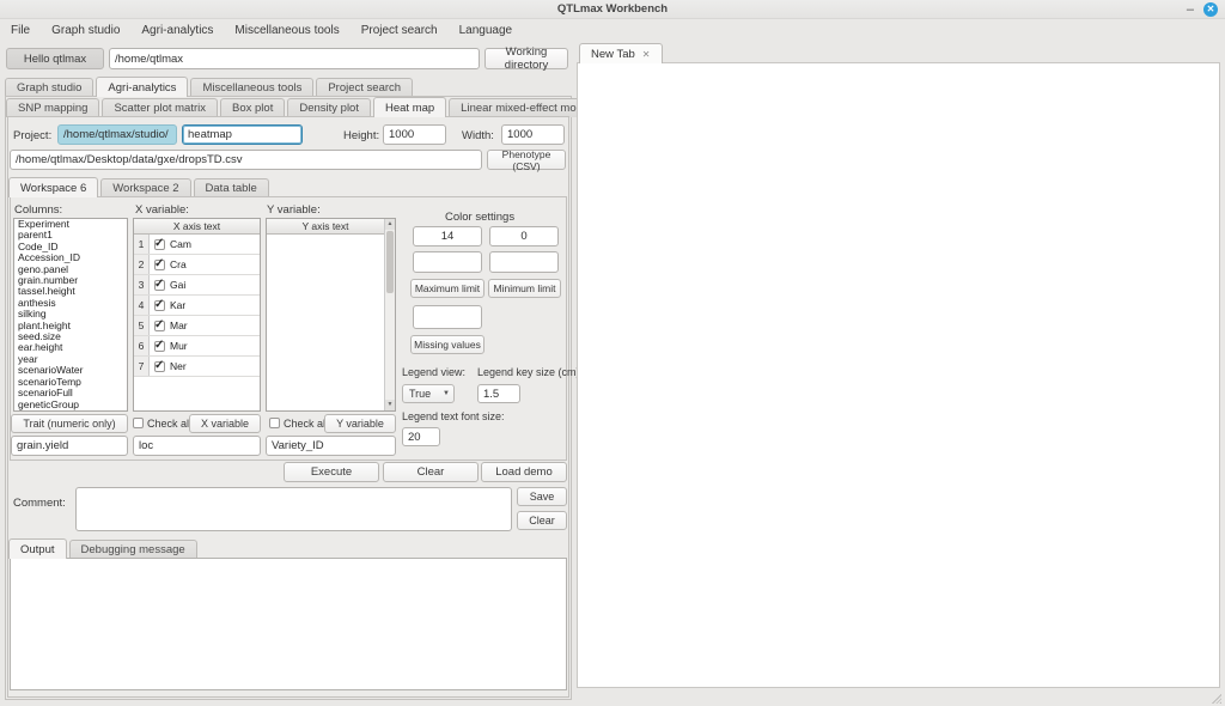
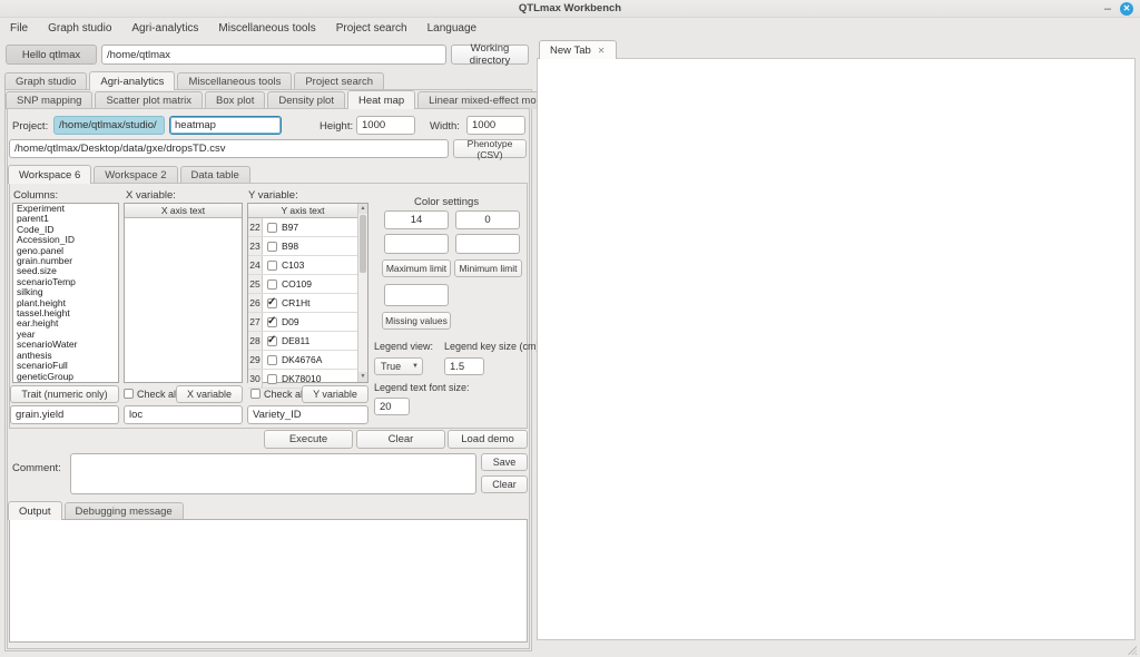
  QTLmax Workbench
  –
  ✕
  File
  Graph studio
  Agri-analytics
  Miscellaneous tools
  Project search
  Language
  Hello qtlmax
  /home/qtlmax
  Working directory
  Graph studio
  Agri-analytics
  Miscellaneous tools
  Project search
  SNP mapping
  Scatter plot matrix
  Box plot
  Density plot
  Heat map
  Linear mixed-effect mo
  Project:
  /home/qtlmax/studio/
  heatmap
  Height:
  1000
  Width:
  1000
  /home/qtlmax/Desktop/data/gxe/dropsTD.csv
  Phenotype (CSV)
  Workspace 6
  Workspace 2
  Data table
  Columns:
  X variable:
  Y variable:
  Experiment
  parent1
  Code_ID
  Accession_ID
  geno.panel
  grain.number
- tassel.height
+ seed.size
- anthesis
+ scenarioTemp
  silking
  plant.height
- seed.size
+ tassel.height
  ear.height
  year
  scenarioWater
- scenarioTemp
+ anthesis
  scenarioFull
  geneticGroup
  X axis text
- 1
- Cam
- 2
- Cra
- 3
- Gai
- 4
- Kar
- 5
- Mar
- 6
- Mur
- 7
- Ner
  Y axis text
+ 22
+ B97
+ 23
+ B98
+ 24
+ C103
+ 25
+ CO109
+ 26
+ CR1Ht
+ 27
+ D09
+ 28
+ DE811
+ 29
+ DK4676A
+ 30
+ DK78010
  Color settings
  14
  0
  Maximum limit
  Minimum limit
  Missing values
  Legend view:
  Legend key size (cm
  True
  1.5
  Legend text font size:
  20
  Trait (numeric only)
  Check a
  X variable
  Check a
  Y variable
  grain.yield
  loc
  Variety_ID
  Execute
  Clear
  Load demo
  Comment:
  Save
  Clear
  Output
  Debugging message
  New Tab
  ✕
